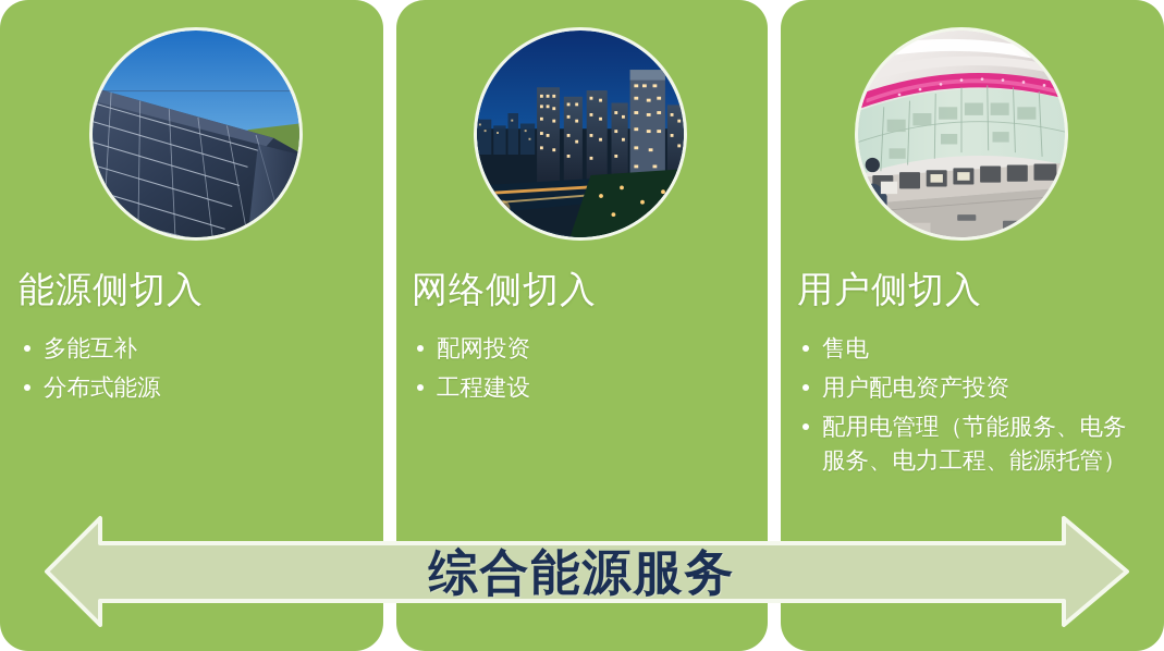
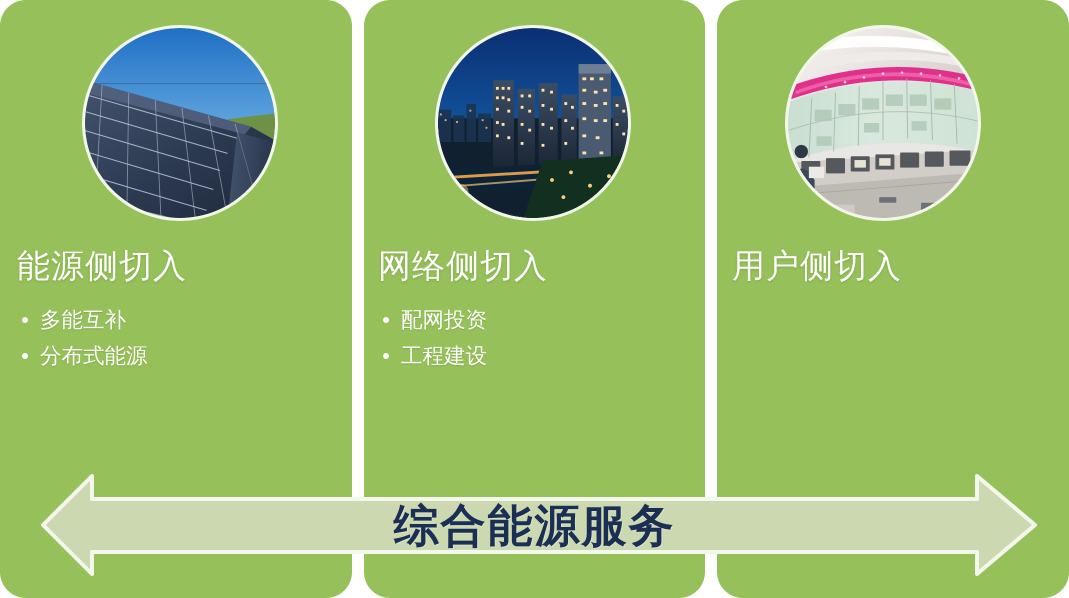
  能源侧切入
  多能互补
  分布式能源
  网络侧切入
  配网投资
  工程建设
  用户侧切入
- 售电
- 用户配电资产投资
- 配用电管理（节能服务、电务服务、电力工程、能源托管）
  综合能源服务
